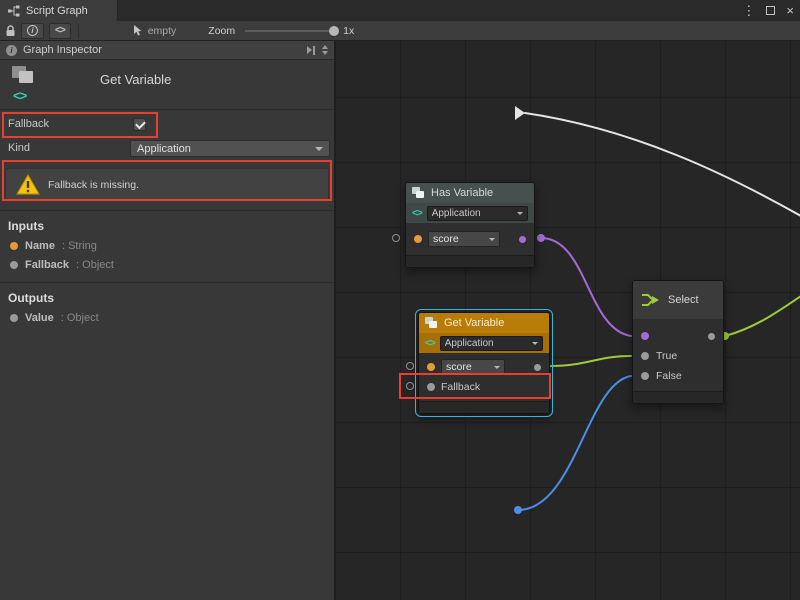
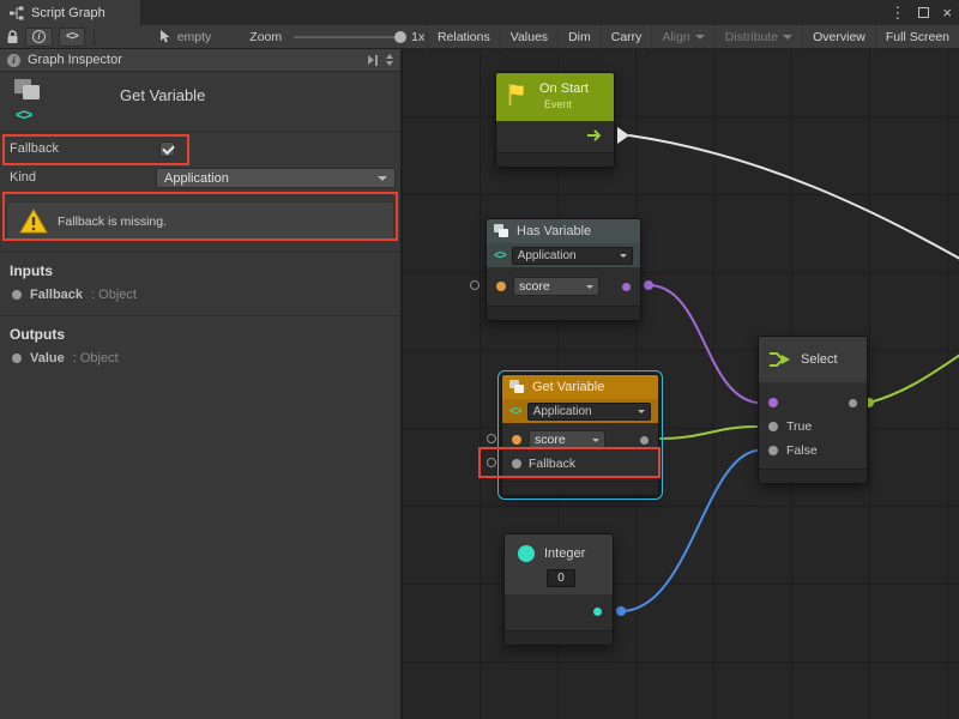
  Script Graph
  ⋮
  ×
  i
  <>
  empty
  Zoom
  1x
+ Relations
+ Values
+ Dim
+ Carry
+ Align
+ Distribute
+ Overview
+ Full Screen
  i
  Graph Inspector
  <>
  Get Variable
  Fallback
  Kind
  Application
  Fallback is missing.
  Inputs
- Name
- : String
  Fallback
  : Object
  Outputs
  Value
  : Object
+ On Start
+ Event
  Has Variable
  <>
  Application
  score
  Get Variable
  <>
  Application
  score
  Fallback
  Select
  True
  False
+ Integer
+ 0
